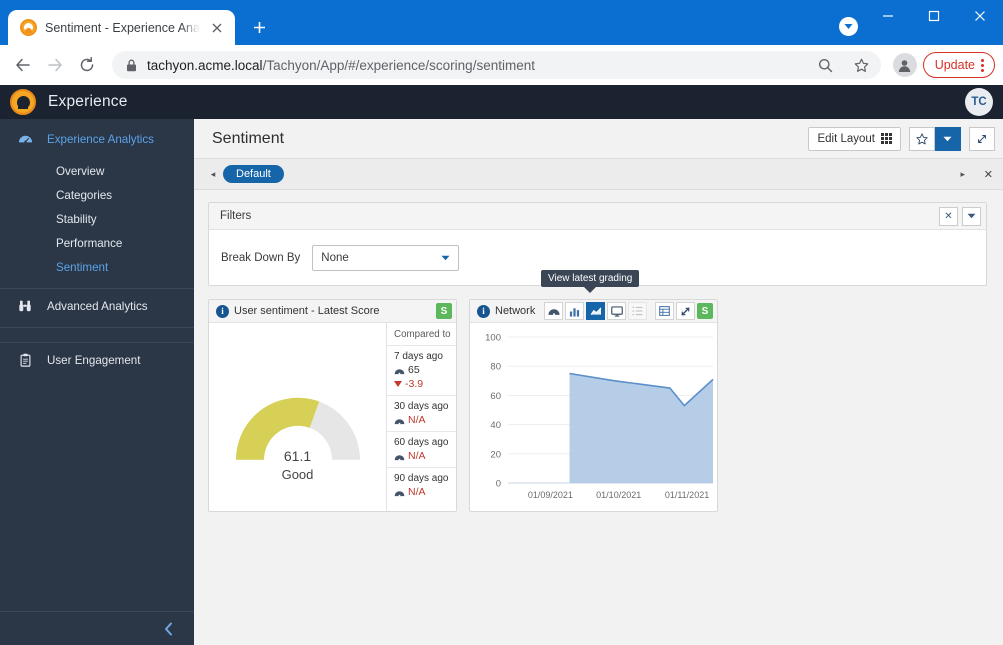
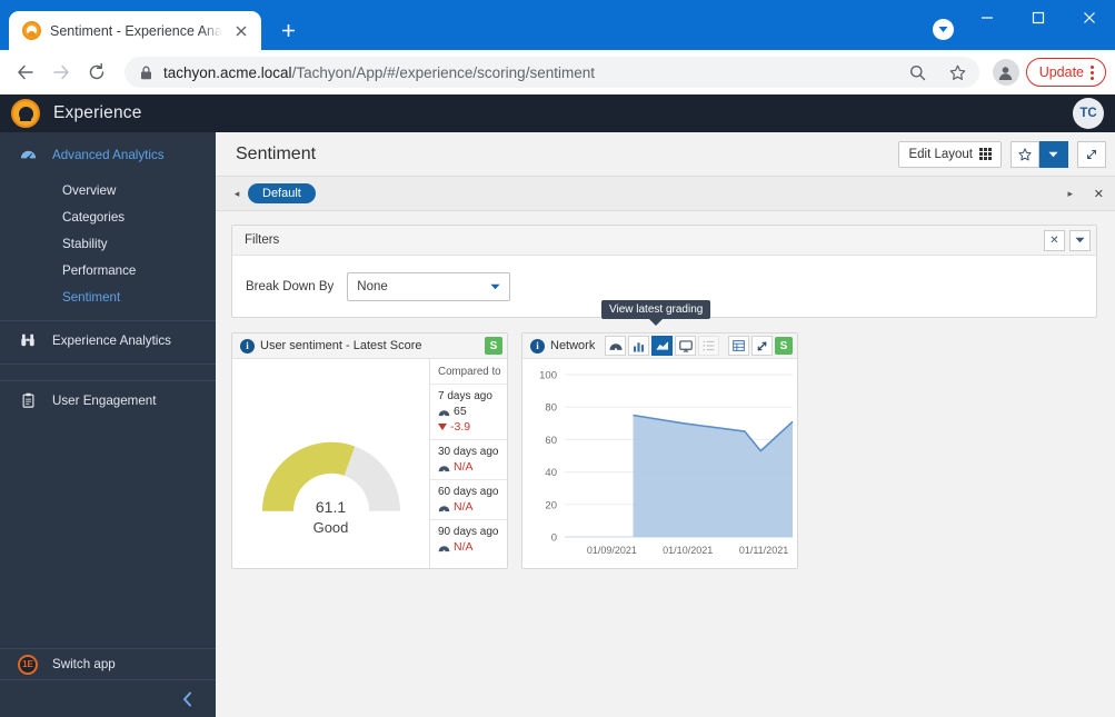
  Sentiment - Experience Ana
  tachyon.acme.local/Tachyon/App/#/experience/scoring/sentiment
  Update
  Experience
  TC
- Experience Analytics
+ Advanced Analytics
  Overview
  Categories
  Stability
  Performance
  Sentiment
- Advanced Analytics
+ Experience Analytics
  User Engagement
+ 1E
+ Switch app
  Sentiment
  Edit Layout
  ◂
  Default
  ▸
  ✕
  Filters
  ✕
  Break Down By
  None
  View latest grading
  i
  User sentiment - Latest Score
  S
  61.1
  Good
  Compared to
  7 days ago
  65
  -3.9
  30 days ago
  N/A
  60 days ago
  N/A
  90 days ago
  N/A
  i
  Network
  S
  0
  20
  40
  60
  80
  100
  01/09/2021
  01/10/2021
  01/11/2021
